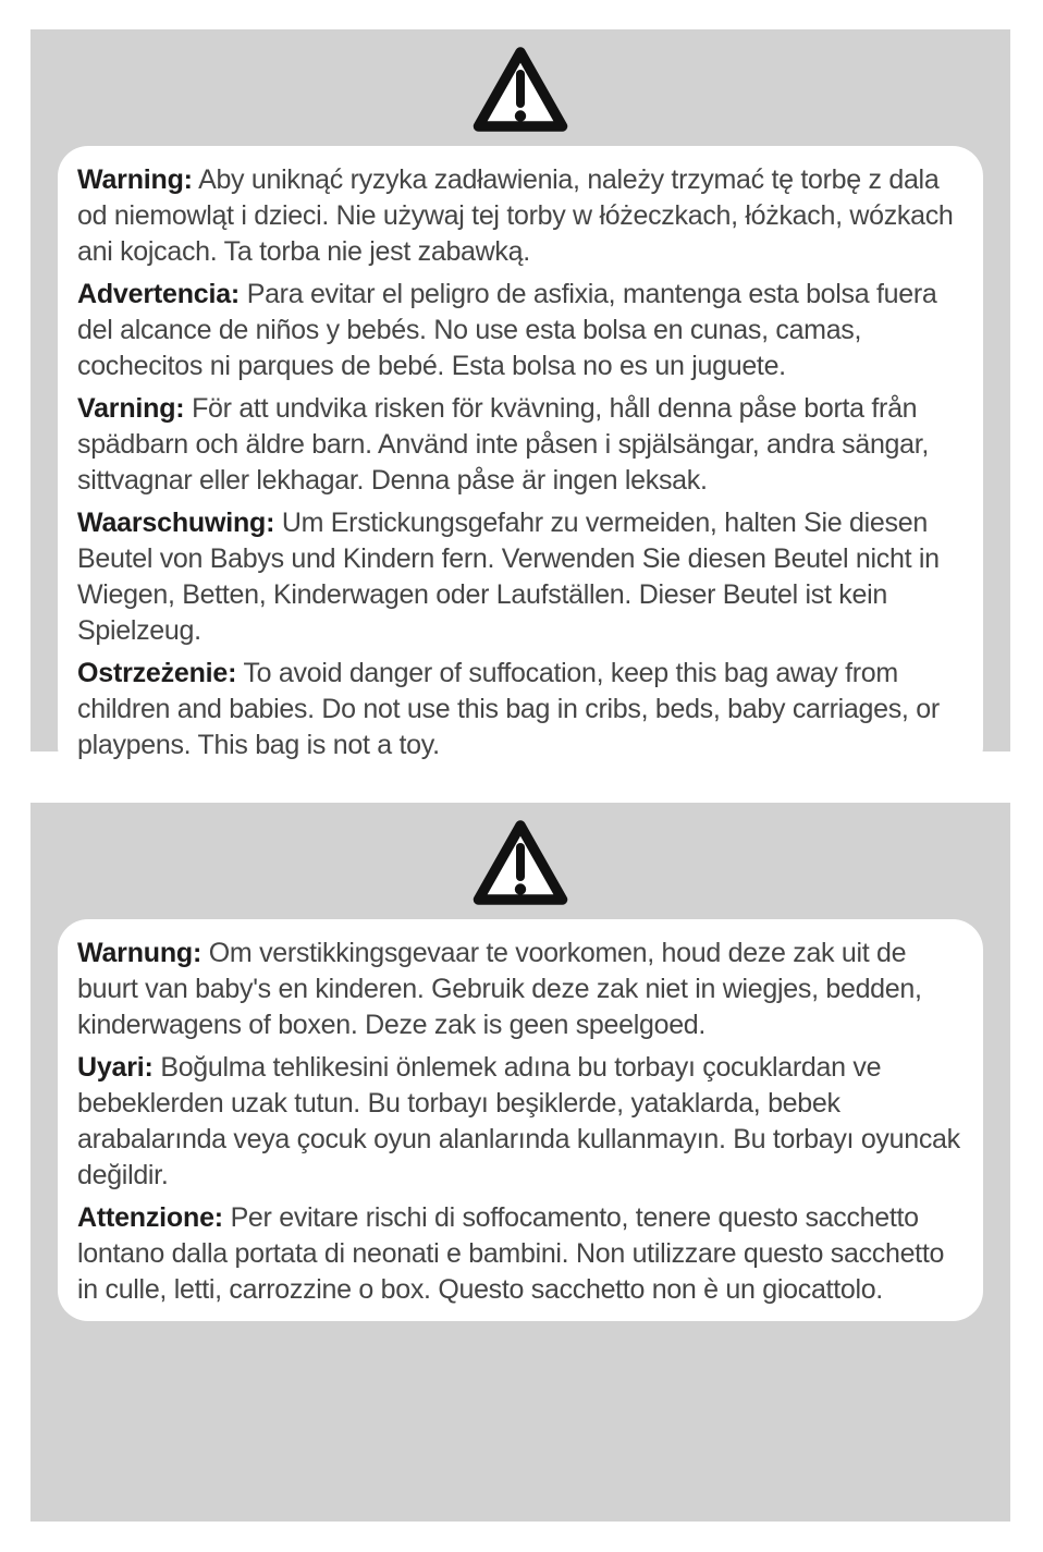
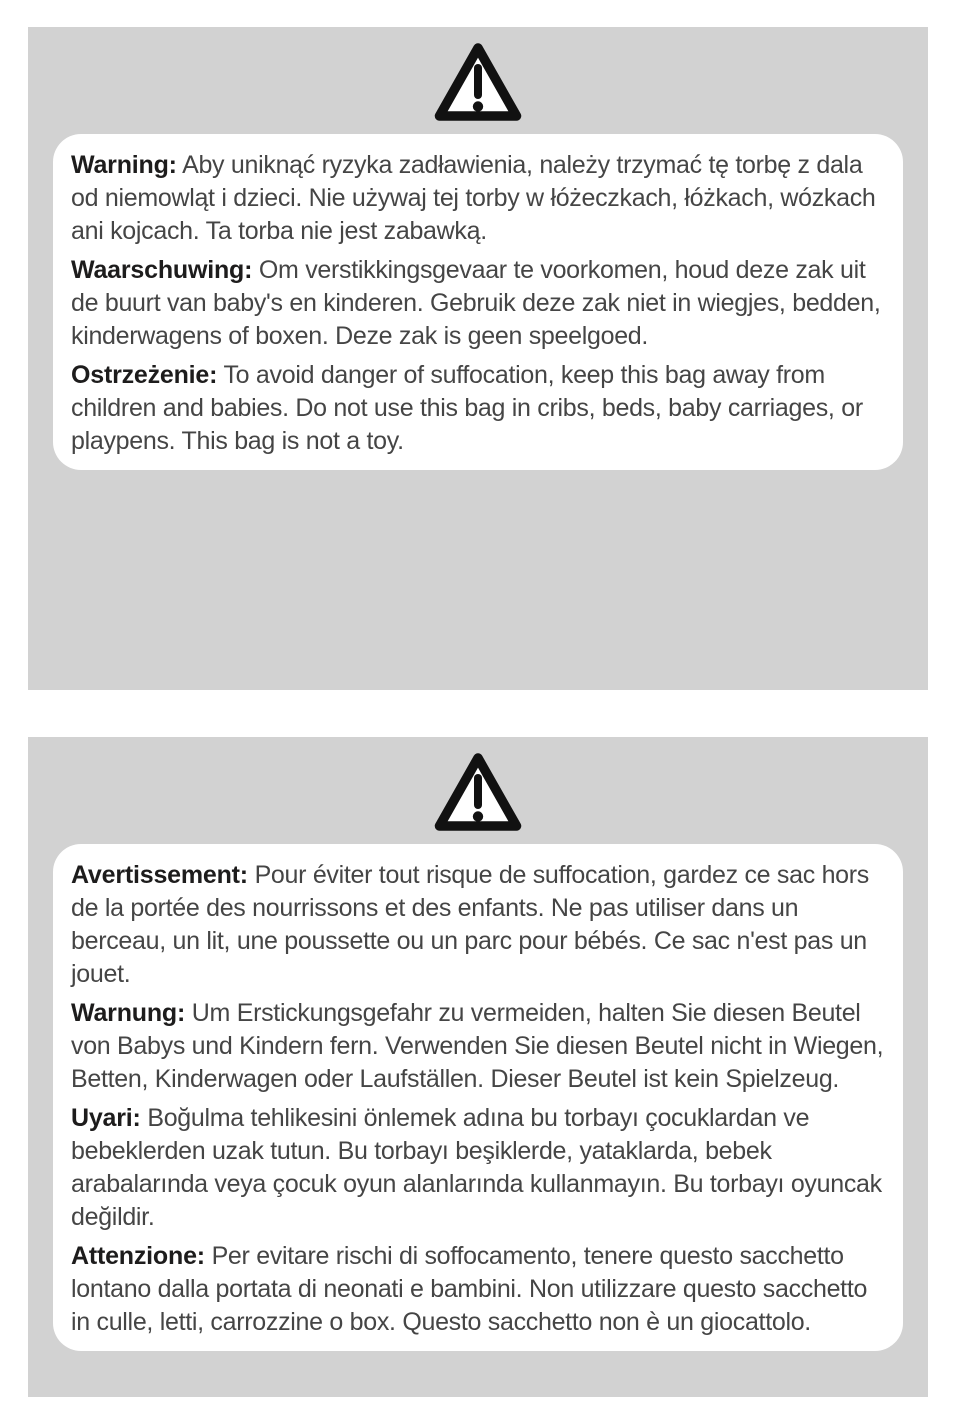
  Warning: Aby uniknąć ryzyka zadławienia, należy trzymać tę torbę z dala od niemowląt i dzieci. Nie używaj tej torby w łóżeczkach, łóżkach, wózkach ani kojcach. Ta torba nie jest zabawką.
- Advertencia: Para evitar el peligro de asfixia, mantenga esta bolsa fuera del alcance de niños y bebés. No use esta bolsa en cunas, camas, cochecitos ni parques de bebé. Esta bolsa no es un juguete.
- Varning: För att undvika risken för kvävning, håll denna påse borta från spädbarn och äldre barn. Använd inte påsen i spjälsängar, andra sängar, sittvagnar eller lekhagar. Denna påse är ingen leksak.
- Waarschuwing: Um Erstickungsgefahr zu vermeiden, halten Sie diesen Beutel von Babys und Kindern fern. Verwenden Sie diesen Beutel nicht in Wiegen, Betten, Kinderwagen oder Laufställen. Dieser Beutel ist kein Spielzeug.
+ Waarschuwing: Om verstikkingsgevaar te voorkomen, houd deze zak uit de buurt van baby's en kinderen. Gebruik deze zak niet in wiegjes, bedden, kinderwagens of boxen. Deze zak is geen speelgoed.
  Ostrzeżenie: To avoid danger of suffocation, keep this bag away from children and babies. Do not use this bag in cribs, beds, baby carriages, or playpens. This bag is not a toy.
+ Avertissement: Pour éviter tout risque de suffocation, gardez ce sac hors de la portée des nourrissons et des enfants. Ne pas utiliser dans un berceau, un lit, une poussette ou un parc pour bébés. Ce sac n'est pas un jouet.
- Warnung: Om verstikkingsgevaar te voorkomen, houd deze zak uit de buurt van baby's en kinderen. Gebruik deze zak niet in wiegjes, bedden, kinderwagens of boxen. Deze zak is geen speelgoed.
+ Warnung: Um Erstickungsgefahr zu vermeiden, halten Sie diesen Beutel von Babys und Kindern fern. Verwenden Sie diesen Beutel nicht in Wiegen, Betten, Kinderwagen oder Laufställen. Dieser Beutel ist kein Spielzeug.
  Uyari: Boğulma tehlikesini önlemek adına bu torbayı çocuklardan ve bebeklerden uzak tutun. Bu torbayı beşiklerde, yataklarda, bebek arabalarında veya çocuk oyun alanlarında kullanmayın. Bu torbayı oyuncak değildir.
  Attenzione: Per evitare rischi di soffocamento, tenere questo sacchetto lontano dalla portata di neonati e bambini. Non utilizzare questo sacchetto in culle, letti, carrozzine o box. Questo sacchetto non è un giocattolo.
